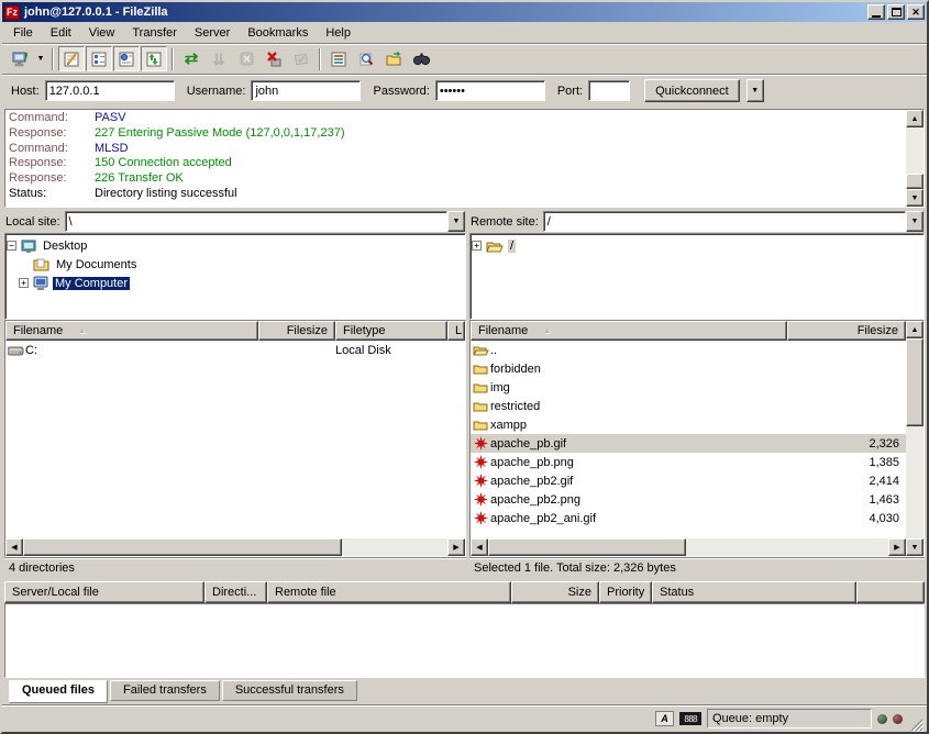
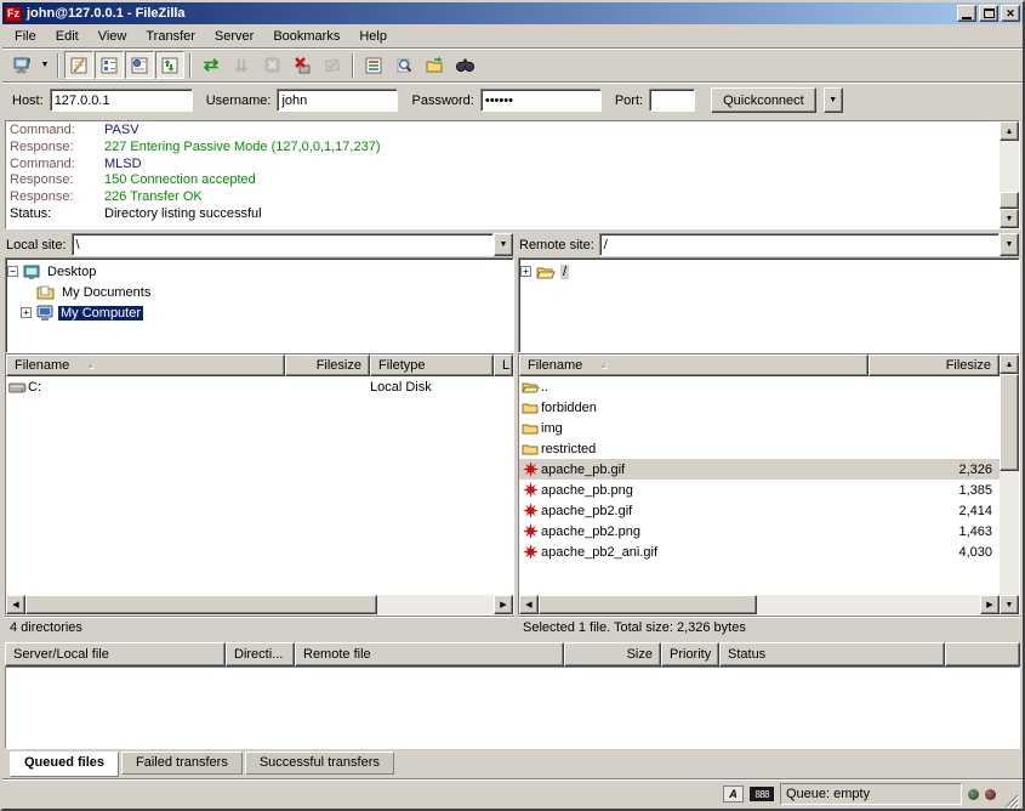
  Fz
  john@127.0.0.1 - FileZilla
  ✕
  File
  Edit
  View
  Transfer
  Server
  Bookmarks
  Help
  ⇄
  ⇊
  Host:
  127.0.0.1
  Username:
  john
  Password:
  ••••••
  Port:
  Quickconnect
  Command: PASV
  Response: 227 Entering Passive Mode (127,0,0,1,17,237)
  Command: MLSD
  Response: 150 Connection accepted
  Response: 226 Transfer OK
  Status: Directory listing successful
  Local site:
  \
  −
  Desktop
  My Documents
  +
  My Computer
  Filename
  Filesize
  Filetype
  L
  C:
  Local Disk
  4 directories
  Remote site:
  /
  +
  /
  Filename
  Filesize
  ..
  forbidden
  img
  restricted
- xampp
  apache_pb.gif
  2,326
  apache_pb.png
  1,385
  apache_pb2.gif
  2,414
  apache_pb2.png
  1,463
  apache_pb2_ani.gif
  4,030
  Selected 1 file. Total size: 2,326 bytes
  Server/Local file
  Directi...
  Remote file
  Size
  Priority
  Status
  Queued files
  Failed transfers
  Successful transfers
  A
  888
  Queue: empty
